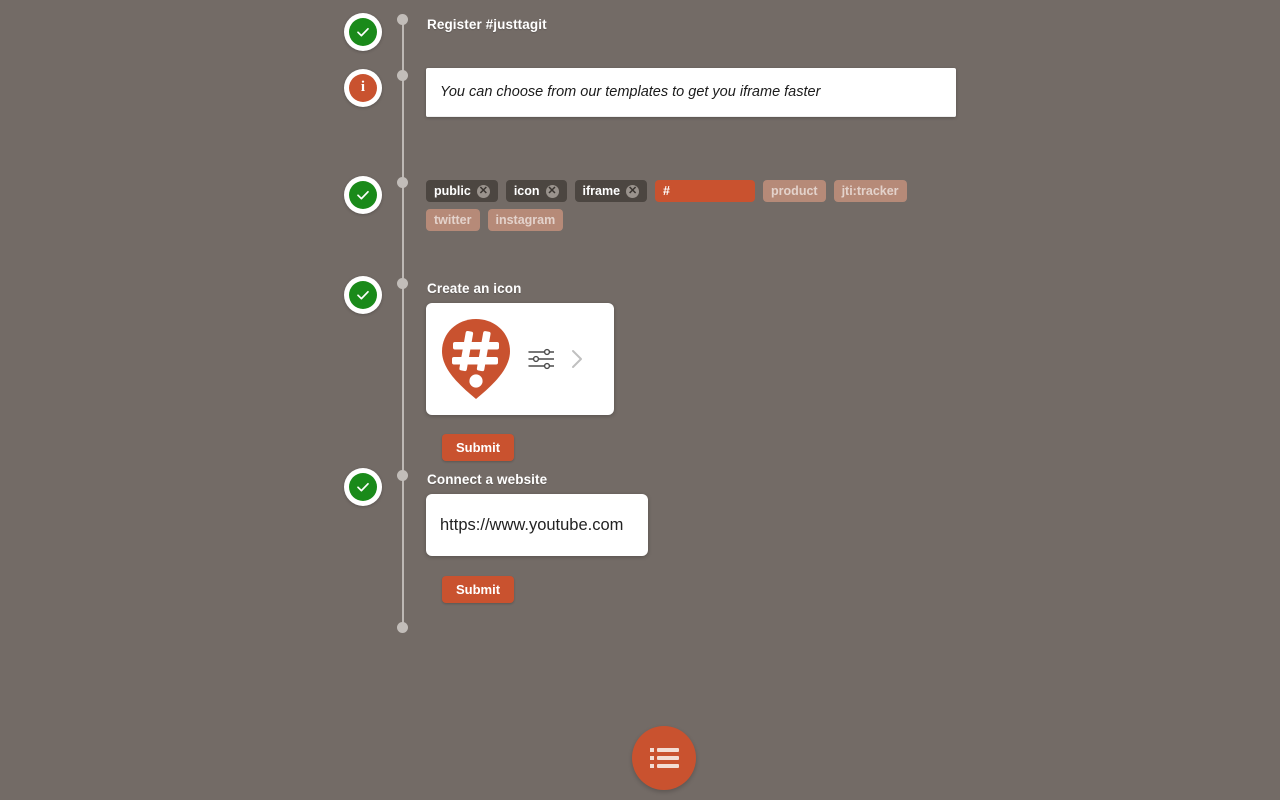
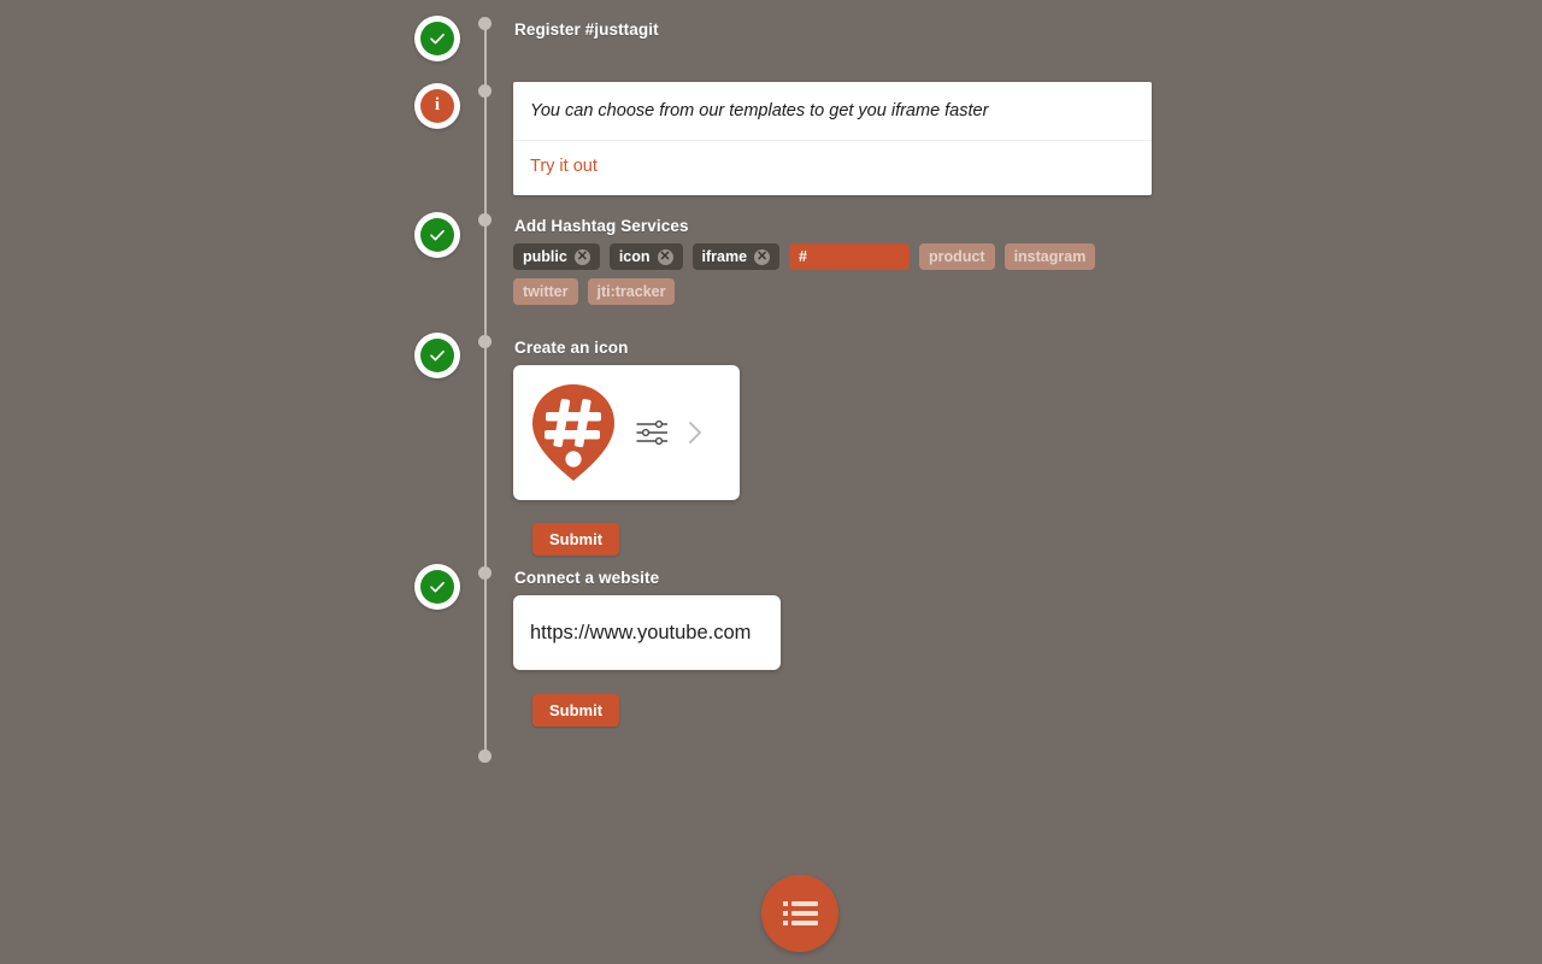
  Register #justtagit
  i
  You can choose from our templates to get you iframe faster
+ Try it out
+ Add Hashtag Services
  public
  ✕
  icon
  ✕
  iframe
  ✕
  #
  product
- jti:tracker
+ instagram
  twitter
- instagram
+ jti:tracker
  Create an icon
  Submit
  Connect a website
  https://www.youtube.com
  Submit
